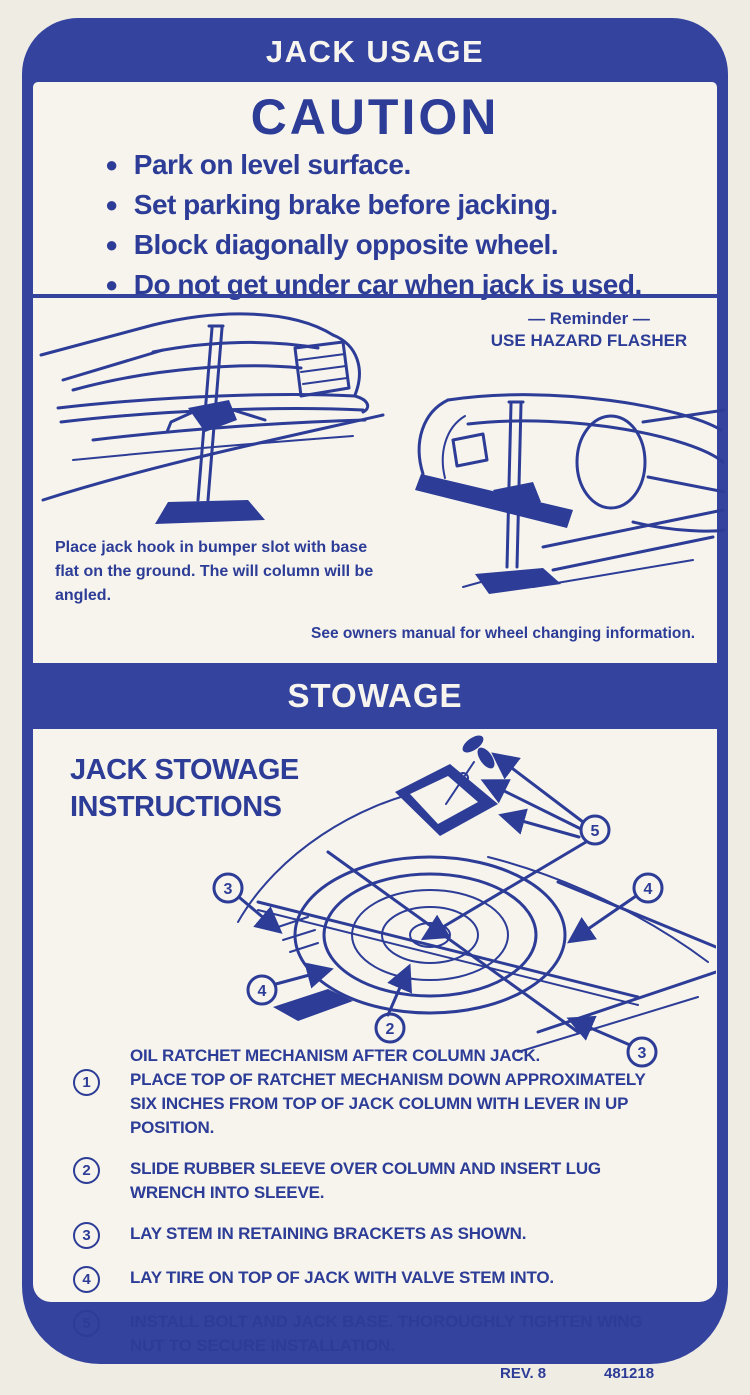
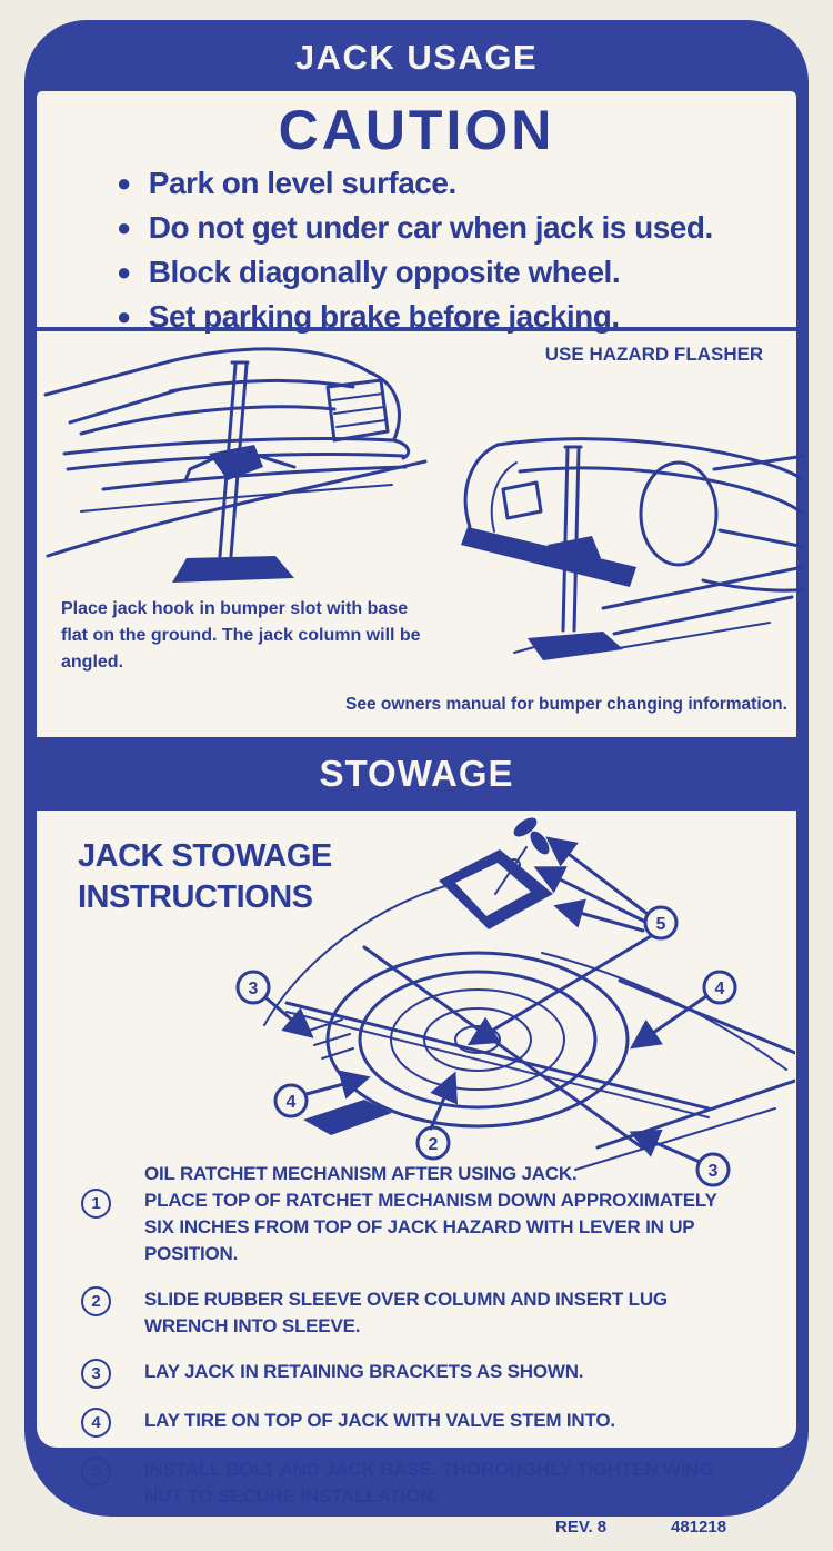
  JACK USAGE
  CAUTION
  ●
  Park on level surface.
  ●
- Set parking brake before jacking.
+ Do not get under car when jack is used.
  ●
  Block diagonally opposite wheel.
  ●
- Do not get under car when jack is used.
+ Set parking brake before jacking.
- — Reminder —
  USE HAZARD FLASHER
- Place jack hook in bumper slot with base flat on the ground. The will column will be angled.
+ Place jack hook in bumper slot with base flat on the ground. The jack column will be angled.
- See owners manual for wheel changing information.
+ See owners manual for bumper changing information.
  STOWAGE
  JACK STOWAGE
  INSTRUCTIONS
  3
  4
  2
  5
  4
  3
  1
- OIL RATCHET MECHANISM AFTER COLUMN JACK.
+ OIL RATCHET MECHANISM AFTER USING JACK.
- PLACE TOP OF RATCHET MECHANISM DOWN APPROXIMATELY SIX INCHES FROM TOP OF JACK COLUMN WITH LEVER IN UP POSITION.
+ PLACE TOP OF RATCHET MECHANISM DOWN APPROXIMATELY SIX INCHES FROM TOP OF JACK HAZARD WITH LEVER IN UP POSITION.
  2
  SLIDE RUBBER SLEEVE OVER COLUMN AND INSERT LUG WRENCH INTO SLEEVE.
  3
- LAY STEM IN RETAINING BRACKETS AS SHOWN.
+ LAY JACK IN RETAINING BRACKETS AS SHOWN.
  4
  LAY TIRE ON TOP OF JACK WITH VALVE STEM INTO.
  REV. 8
  481218
